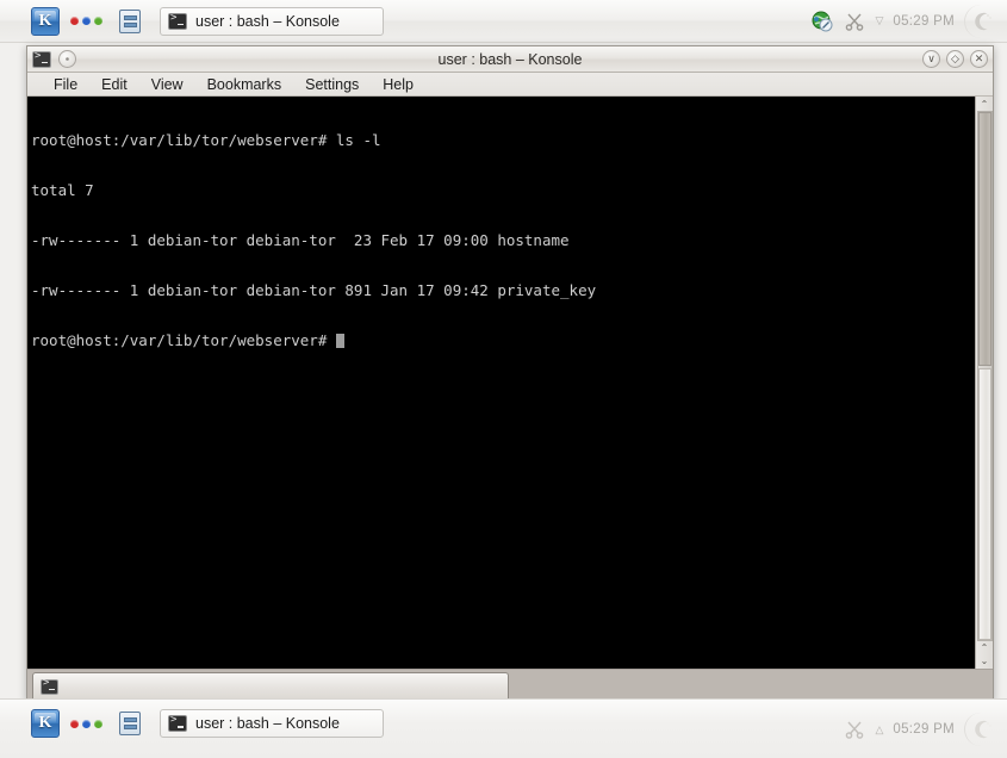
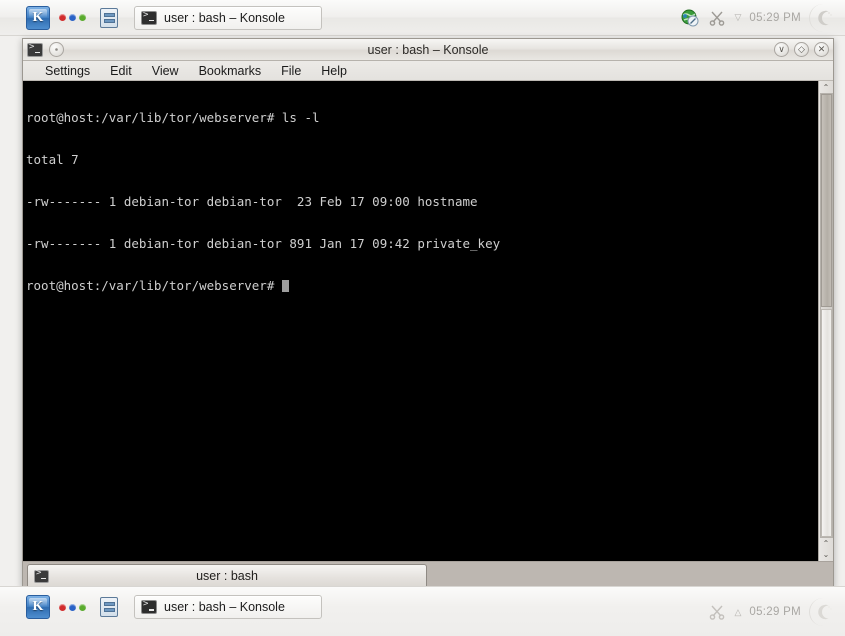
  K
  user : bash – Konsole
  ▽
  05:29 PM
  user : bash – Konsole
  ∨
  ◇
  ✕
- File
+ Settings
  Edit
  View
  Bookmarks
- Settings
+ File
  Help
  root@host:/var/lib/tor/webserver# ls -l
  total 7
  -rw------- 1 debian-tor debian-tor 23 Feb 17 09:00 hostname
  -rw------- 1 debian-tor debian-tor 891 Jan 17 09:42 private_key
  root@host:/var/lib/tor/webserver#
  ⌃
  ⌃
  ⌄
+ user : bash
  K
  user : bash – Konsole
  △
  05:29 PM
